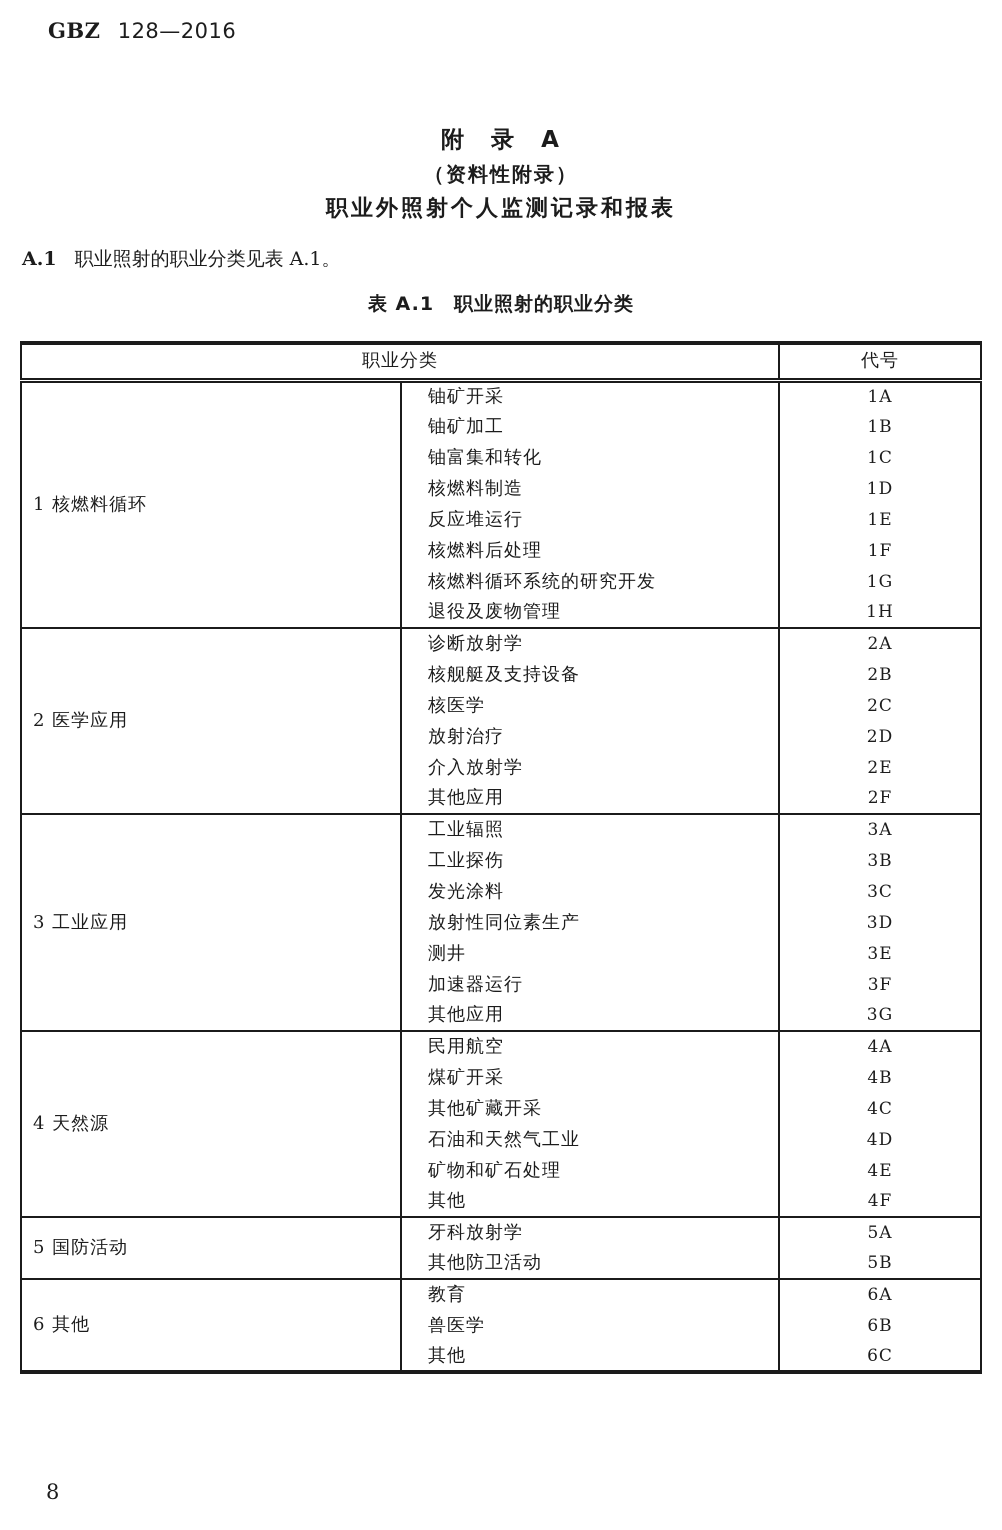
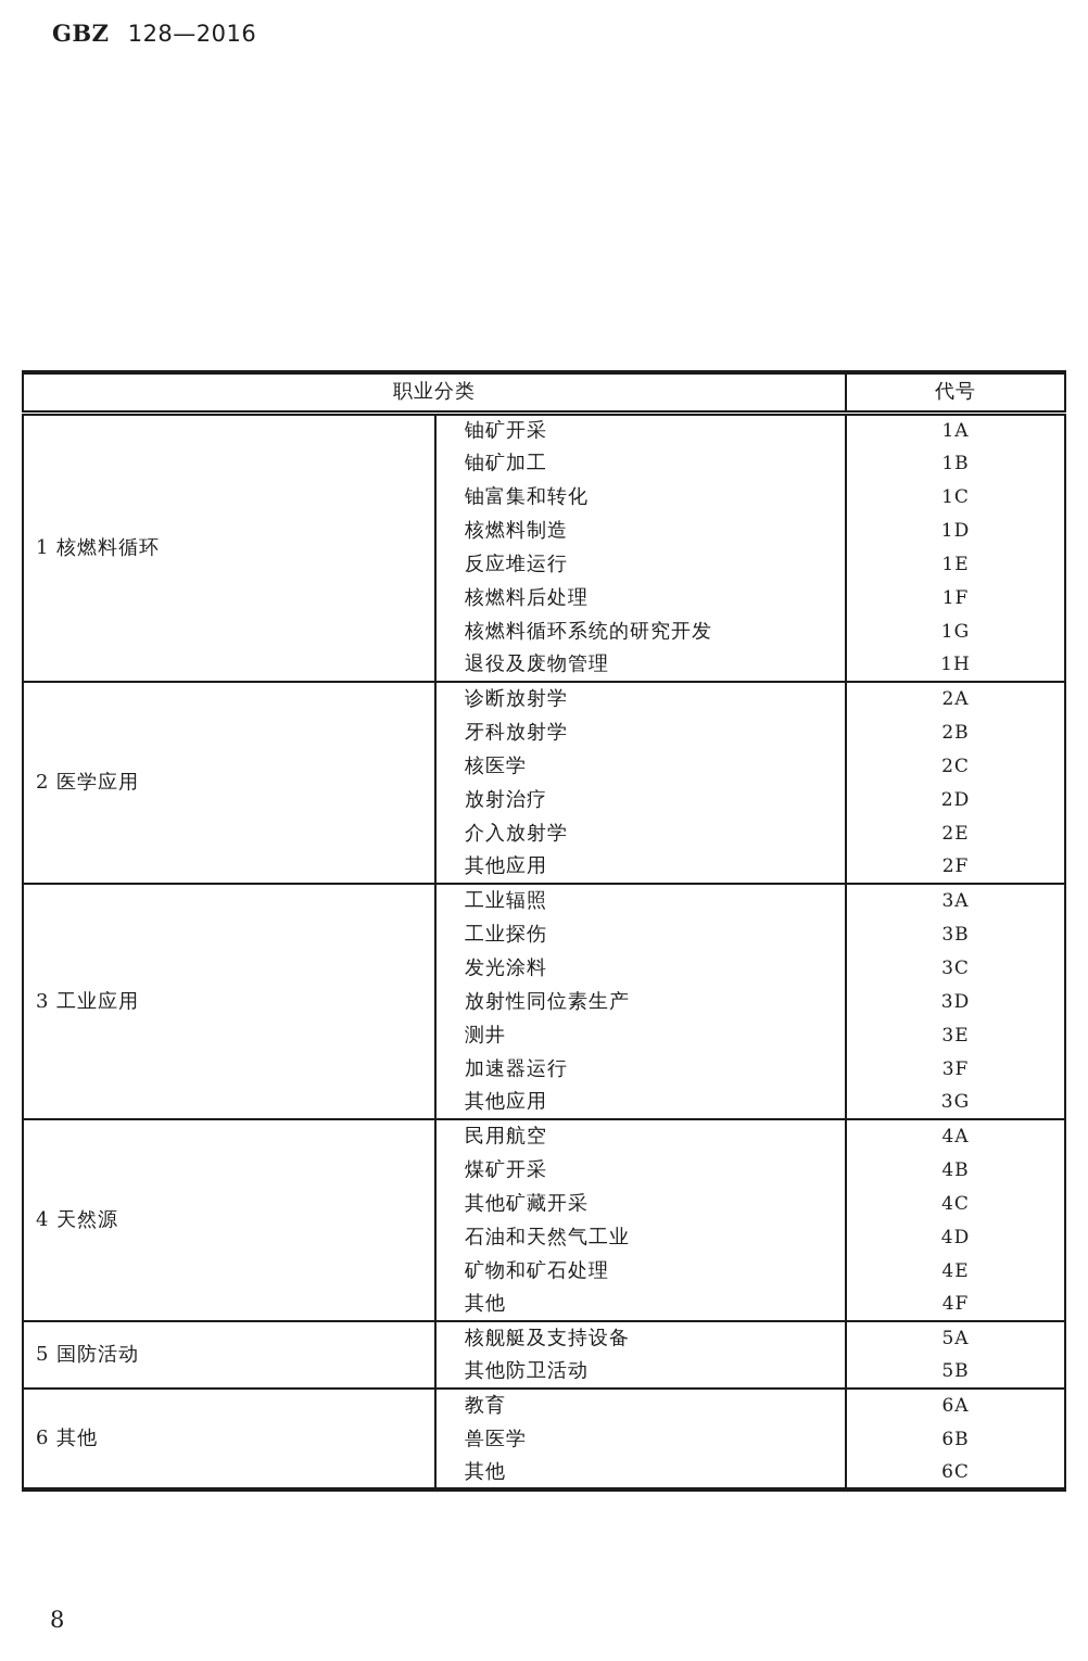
  GBZ 128—2016
- 附 录 A
- （资料性附录）
- 职业外照射个人监测记录和报表
- A.1 职业照射的职业分类见表 A.1。
- 表 A.1 职业照射的职业分类
  职业分类	代号
  1 核燃料循环	铀矿开采	1A
  铀矿加工	1B
  铀富集和转化	1C
  核燃料制造	1D
  反应堆运行	1E
  核燃料后处理	1F
  核燃料循环系统的研究开发	1G
  退役及废物管理	1H
  2 医学应用	诊断放射学	2A
- 核舰艇及支持设备	2B
+ 牙科放射学	2B
  核医学	2C
  放射治疗	2D
  介入放射学	2E
  其他应用	2F
  3 工业应用	工业辐照	3A
  工业探伤	3B
  发光涂料	3C
  放射性同位素生产	3D
  测井	3E
  加速器运行	3F
  其他应用	3G
  4 天然源	民用航空	4A
  煤矿开采	4B
  其他矿藏开采	4C
  石油和天然气工业	4D
  矿物和矿石处理	4E
  其他	4F
- 5 国防活动	牙科放射学	5A
+ 5 国防活动	核舰艇及支持设备	5A
  其他防卫活动	5B
  6 其他	教育	6A
  兽医学	6B
  其他	6C
  8
